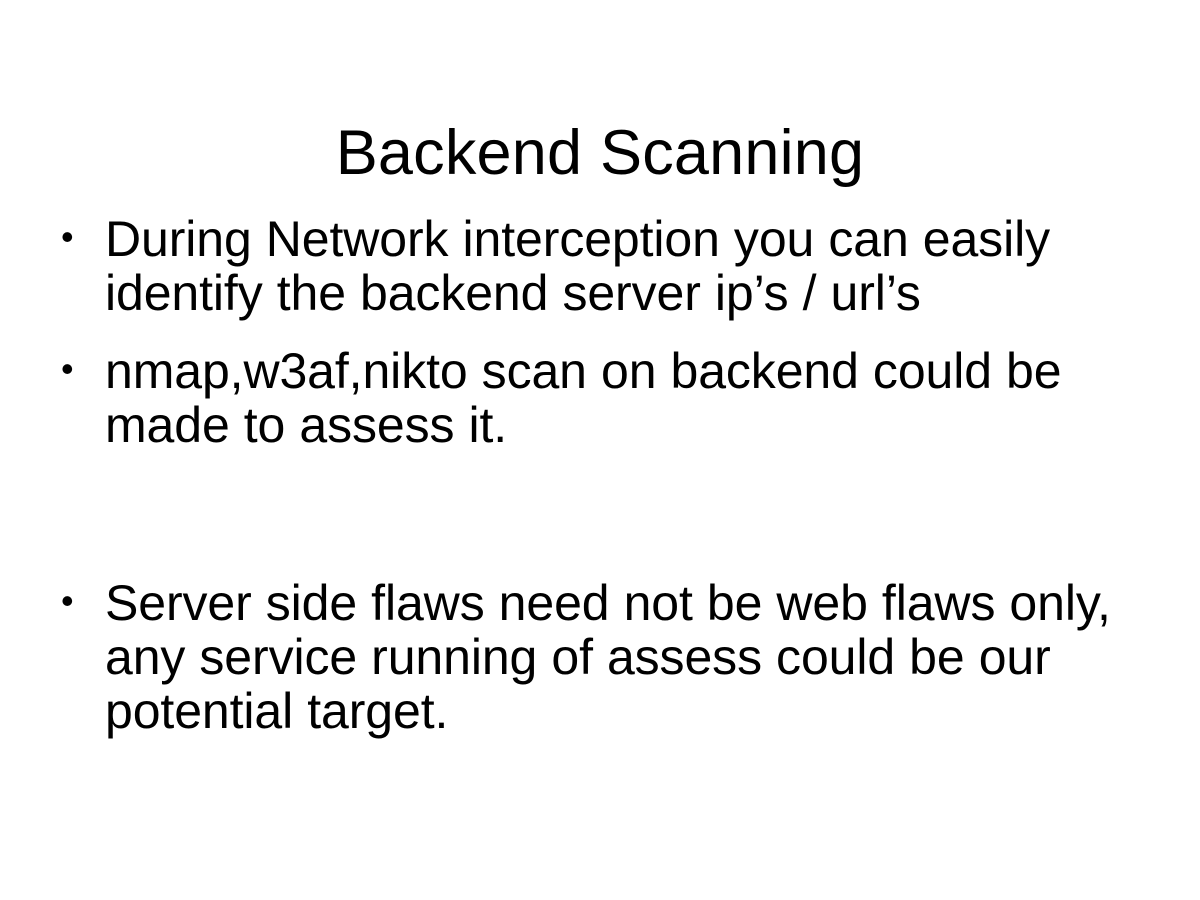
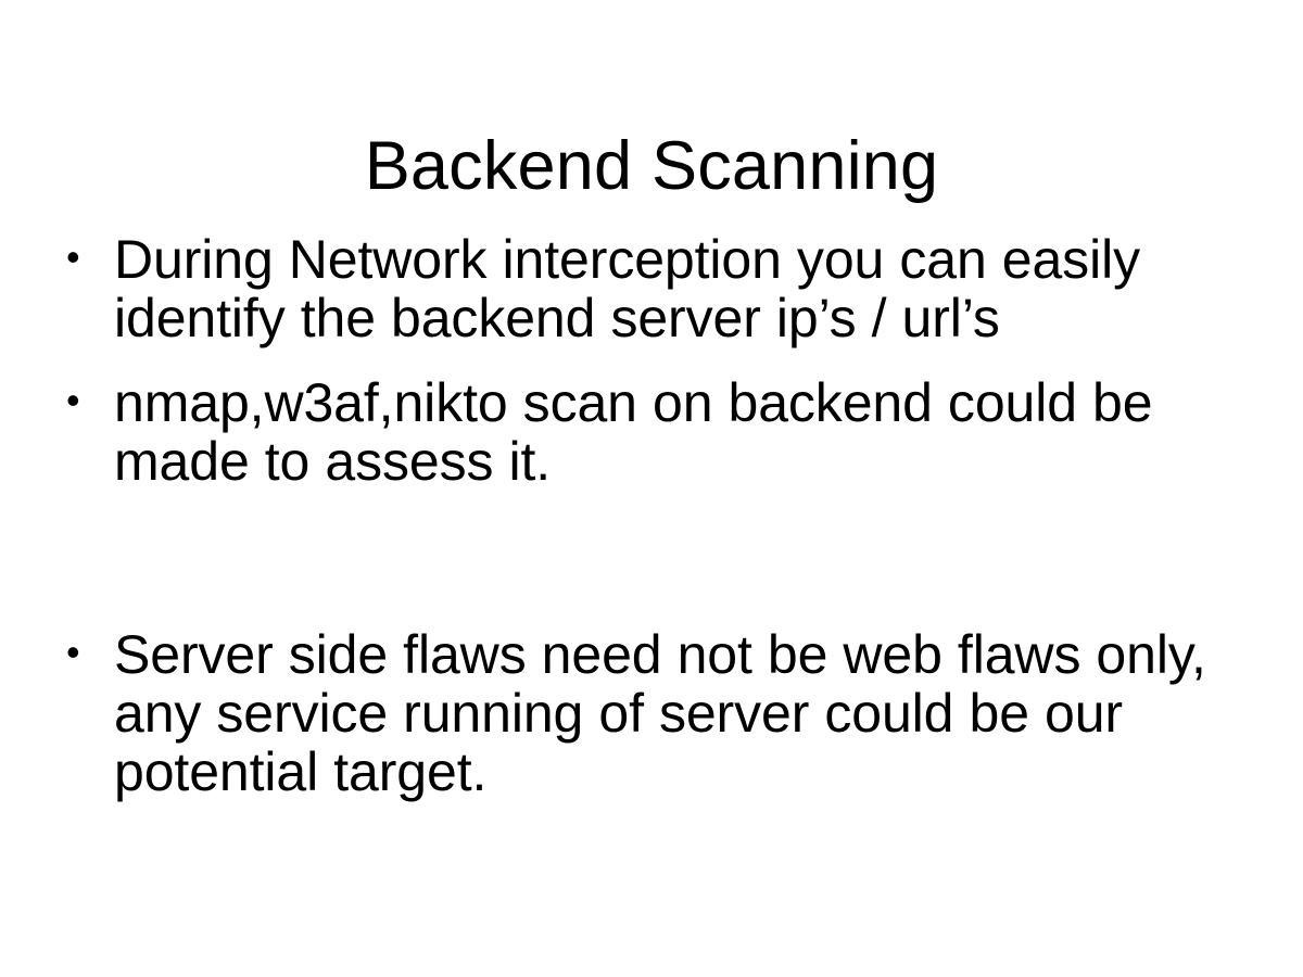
  Backend Scanning
  •
  During Network interception you can easily identify the backend server ip’s / url’s
  •
  nmap,w3af,nikto scan on backend could be made to assess it.
  •
- Server side flaws need not be web flaws only, any service running of assess could be our potential target.
+ Server side flaws need not be web flaws only, any service running of server could be our potential target.
